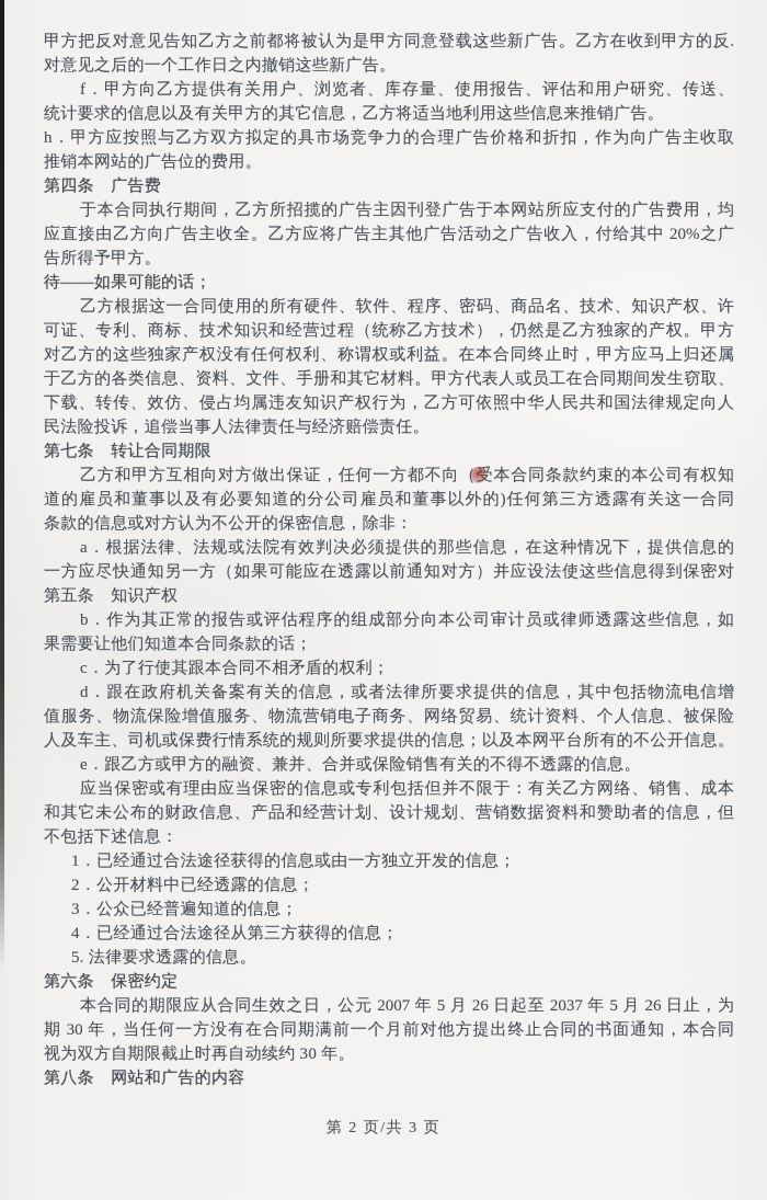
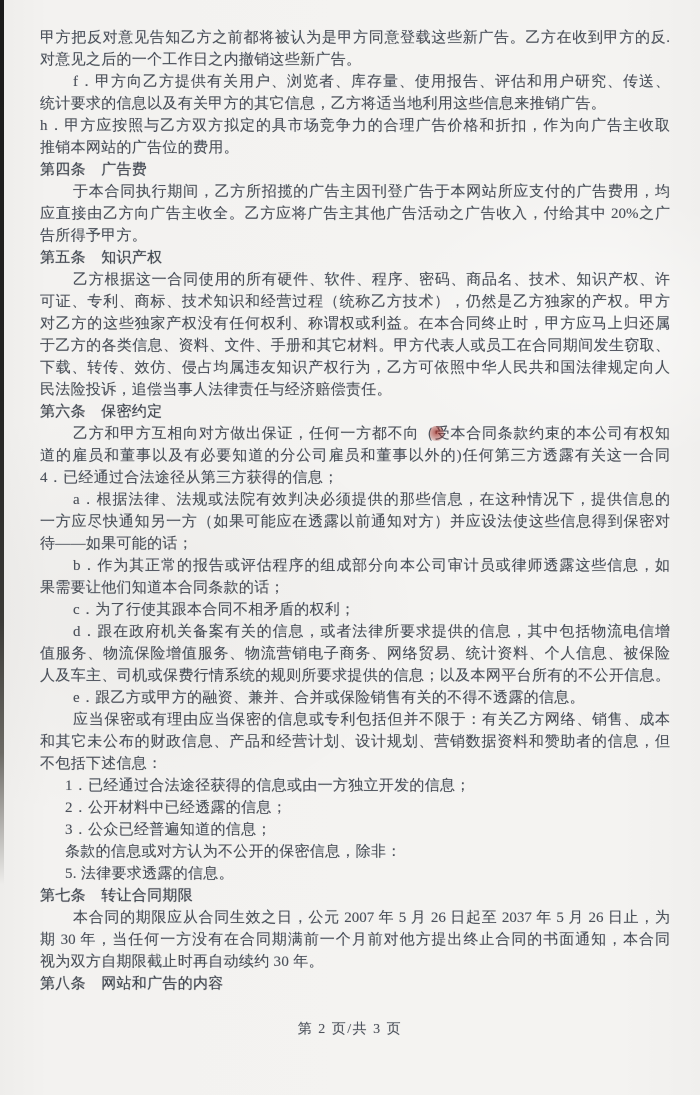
  甲方把反对意见告知乙方之前都将被认为是甲方同意登载这些新广告。乙方在收到甲方的反.
  对意见之后的一个工作日之内撤销这些新广告。
  f．甲方向乙方提供有关用户、浏览者、库存量、使用报告、评估和用户研究、传送、
  统计要求的信息以及有关甲方的其它信息，乙方将适当地利用这些信息来推销广告。
  h．甲方应按照与乙方双方拟定的具市场竞争力的合理广告价格和折扣，作为向广告主收取
  推销本网站的广告位的费用。
  第四条 广告费
  于本合同执行期间，乙方所招揽的广告主因刊登广告于本网站所应支付的广告费用，均
  应直接由乙方向广告主收全。乙方应将广告主其他广告活动之广告收入，付给其中 20%之广
  告所得予甲方。
- 待——如果可能的话；
+ 第五条 知识产权
  乙方根据这一合同使用的所有硬件、软件、程序、密码、商品名、技术、知识产权、许
  可证、专利、商标、技术知识和经营过程（统称乙方技术），仍然是乙方独家的产权。甲方
  对乙方的这些独家产权没有任何权利、称谓权或利益。在本合同终止时，甲方应马上归还属
  于乙方的各类信息、资料、文件、手册和其它材料。甲方代表人或员工在合同期间发生窃取、
  下载、转传、效仿、侵占均属违友知识产权行为，乙方可依照中华人民共和国法律规定向人
  民法险投诉，追偿当事人法律责任与经济赔偿责任。
- 第七条 转让合同期限
+ 第六条 保密约定
  乙方和甲方互相向对方做出保证，任何一方都不向（本合同条款约束的本公司有权知
  道的雇员和董事以及有必要知道的分公司雇员和董事以外的)任何第三方透露有关这一合同
- 条款的信息或对方认为不公开的保密信息，除非：
+ 4．已经通过合法途径从第三方获得的信息；
  a．根据法律、法规或法院有效判决必须提供的那些信息，在这种情况下，提供信息的
  一方应尽快通知另一方（如果可能应在透露以前通知对方）并应设法使这些信息得到保密对
- 第五条 知识产权
+ 待——如果可能的话；
  b．作为其正常的报告或评估程序的组成部分向本公司审计员或律师透露这些信息，如
  果需要让他们知道本合同条款的话；
  c．为了行使其跟本合同不相矛盾的权利；
  d．跟在政府机关备案有关的信息，或者法律所要求提供的信息，其中包括物流电信增
  值服务、物流保险增值服务、物流营销电子商务、网络贸易、统计资料、个人信息、被保险
  人及车主、司机或保费行情系统的规则所要求提供的信息；以及本网平台所有的不公开信息。
  e．跟乙方或甲方的融资、兼并、合并或保险销售有关的不得不透露的信息。
  应当保密或有理由应当保密的信息或专利包括但并不限于：有关乙方网络、销售、成本
  和其它未公布的财政信息、产品和经营计划、设计规划、营销数据资料和赞助者的信息，但
  不包括下述信息：
  1．已经通过合法途径获得的信息或由一方独立开发的信息；
  2．公开材料中已经透露的信息；
  3．公众已经普遍知道的信息；
- 4．已经通过合法途径从第三方获得的信息；
+ 条款的信息或对方认为不公开的保密信息，除非：
  5. 法律要求透露的信息。
- 第六条 保密约定
+ 第七条 转让合同期限
  本合同的期限应从合同生效之日，公元 2007 年 5 月 26 日起至 2037 年 5 月 26 日止，为
  期 30 年，当任何一方没有在合同期满前一个月前对他方提出终止合同的书面通知，本合同
  视为双方自期限截止时再自动续约 30 年。
  第八条 网站和广告的内容
  第 2 页/共 3 页
